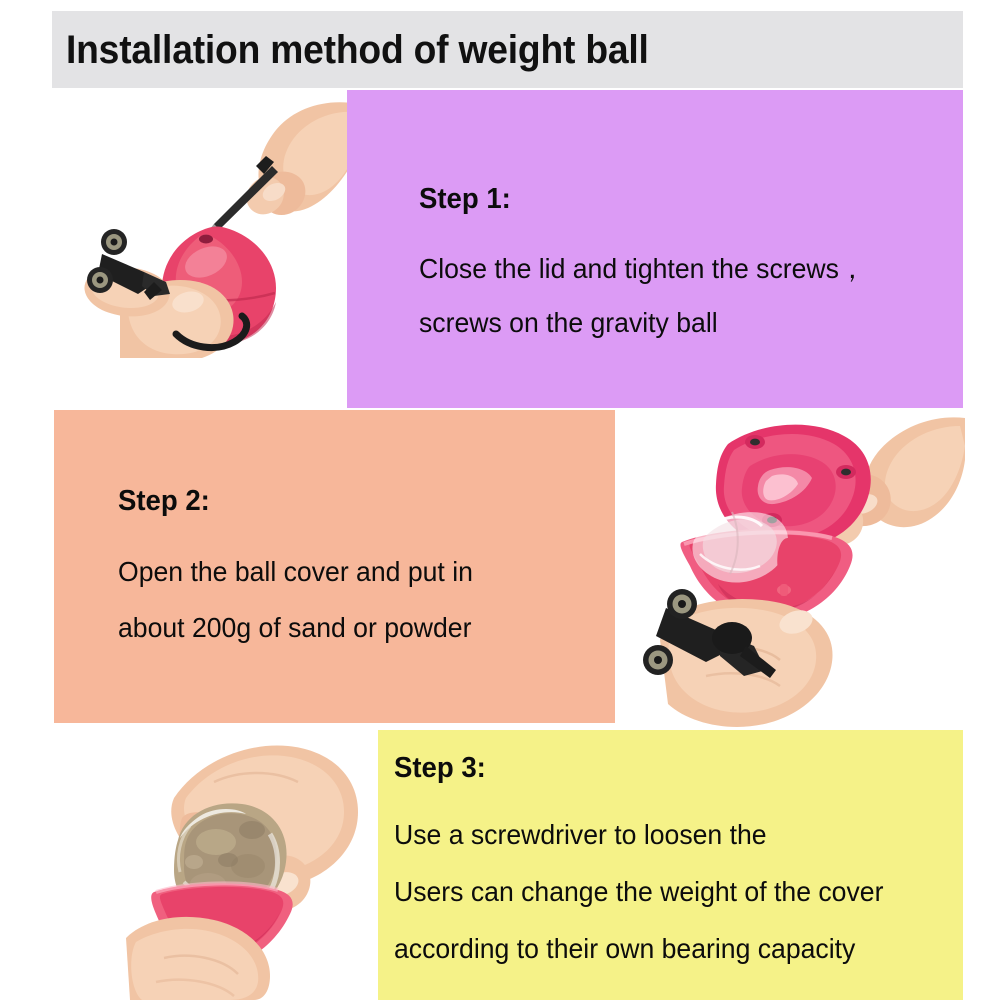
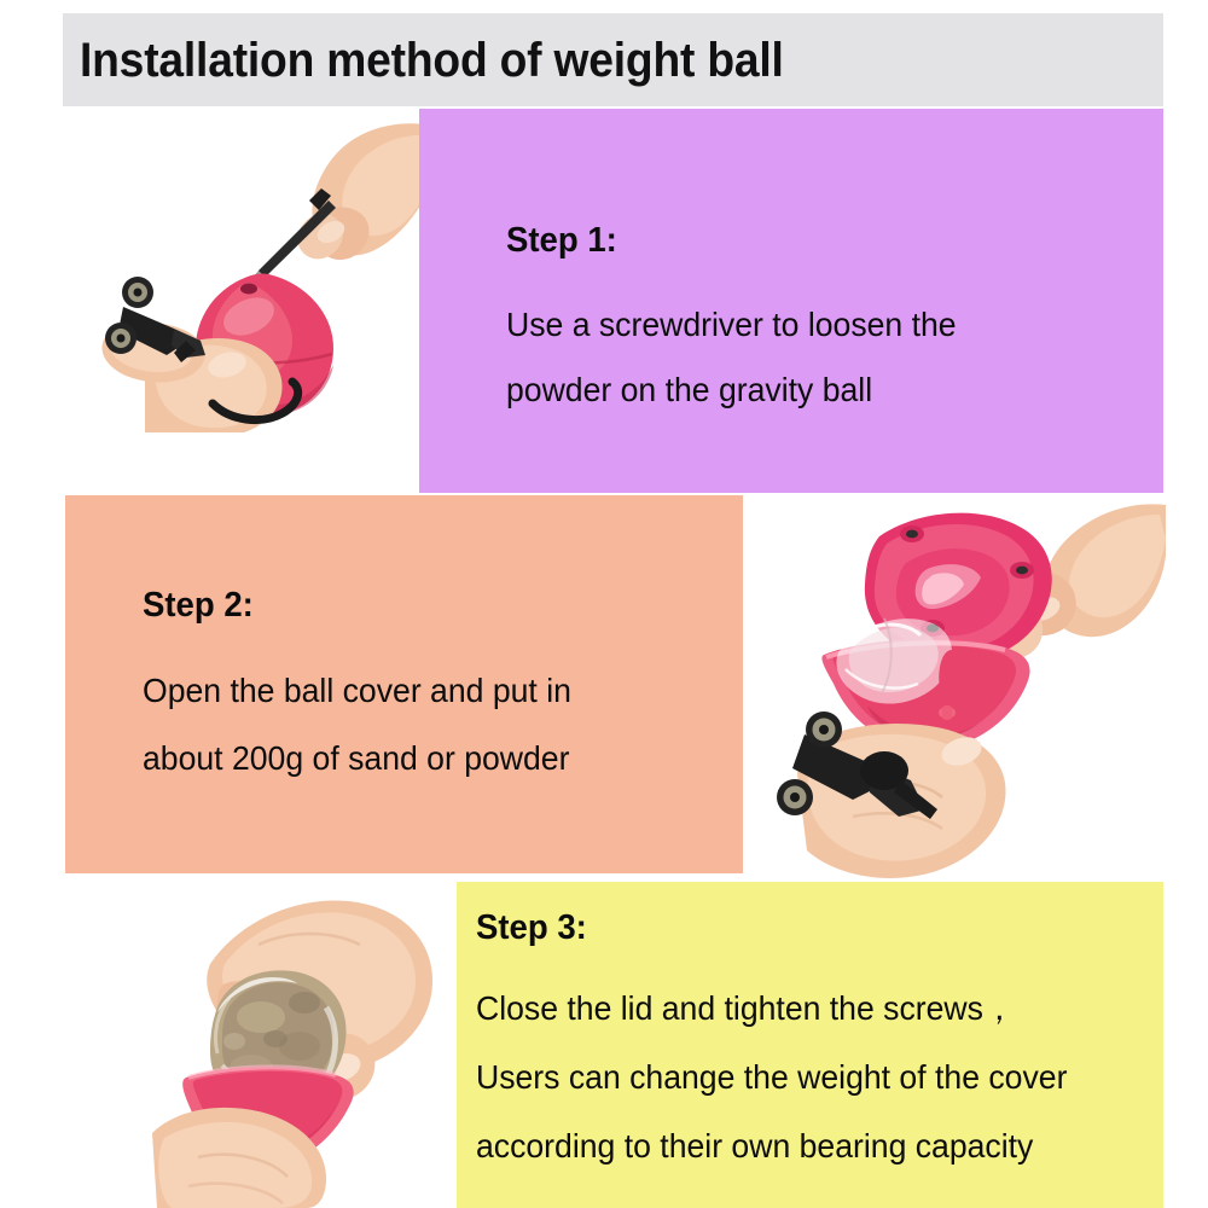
  Installation method of weight ball
  Step 1:
- Close the lid and tighten the screws，
+ Use a screwdriver to loosen the
- screws on the gravity ball
+ powder on the gravity ball
  Step 2:
  Open the ball cover and put in
  about 200g of sand or powder
  Step 3:
- Use a screwdriver to loosen the
+ Close the lid and tighten the screws，
  Users can change the weight of the cover
  according to their own bearing capacity
